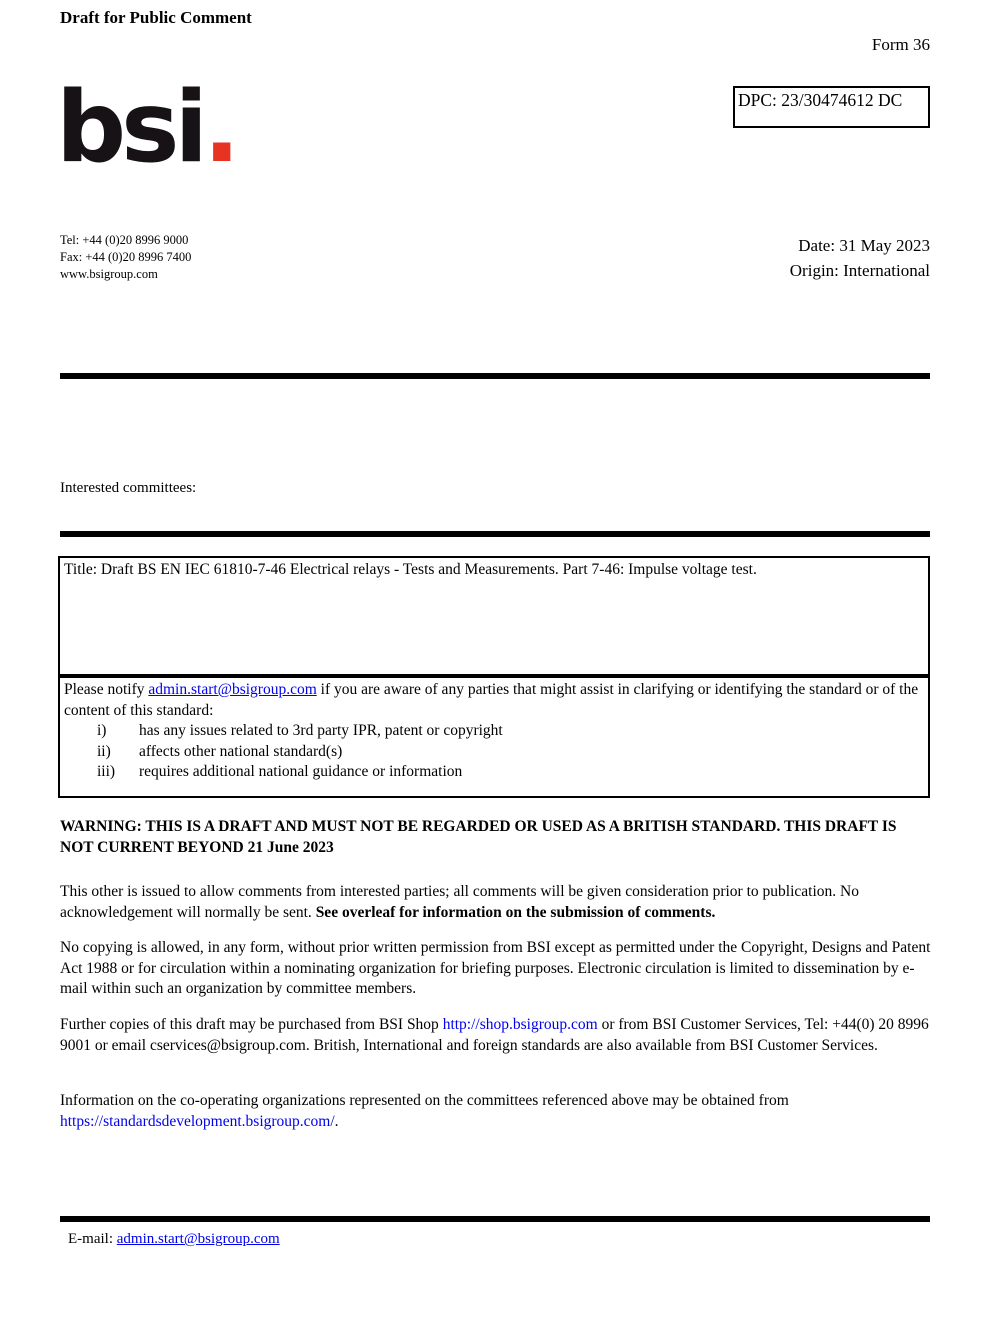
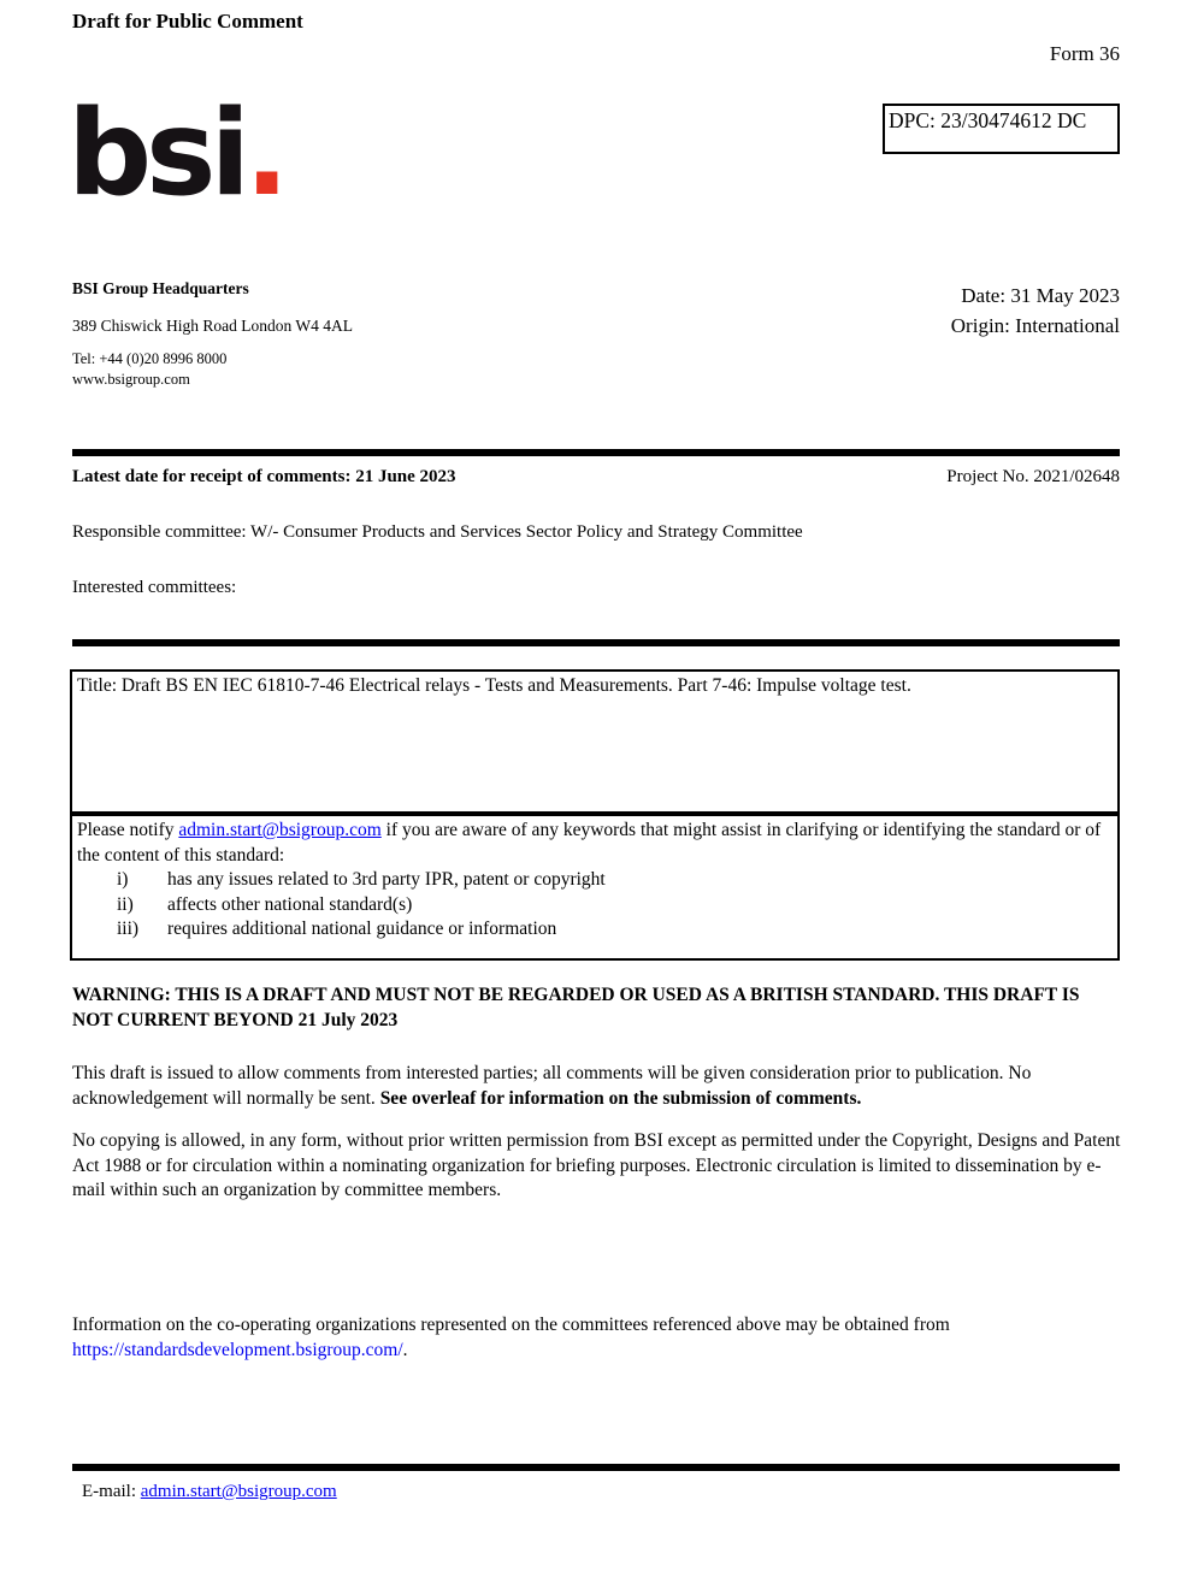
  Draft for Public Comment
  Form 36
  DPC: 23/30474612 DC
  bsi.
+ BSI Group Headquarters
+ 389 Chiswick High Road London W4 4AL
- Tel: +44 (0)20 8996 9000
+ Tel: +44 (0)20 8996 8000
- Fax: +44 (0)20 8996 7400
  www.bsigroup.com
  Date: 31 May 2023
  Origin: International
+ Latest date for receipt of comments: 21 June 2023
+ Project No. 2021/02648
+ Responsible committee: W/- Consumer Products and Services Sector Policy and Strategy Committee
  Interested committees:
  Title: Draft BS EN IEC 61810-7-46 Electrical relays - Tests and Measurements. Part 7-46: Impulse voltage test.
- Please notify admin.start@bsigroup.com if you are aware of any parties that might assist in clarifying or identifying the standard or of the content of this standard:
+ Please notify admin.start@bsigroup.com if you are aware of any keywords that might assist in clarifying or identifying the standard or of the content of this standard:
  i)
  has any issues related to 3rd party IPR, patent or copyright
  ii)
  affects other national standard(s)
  iii)
  requires additional national guidance or information
- WARNING: THIS IS A DRAFT AND MUST NOT BE REGARDED OR USED AS A BRITISH STANDARD. THIS DRAFT IS NOT CURRENT BEYOND 21 June 2023
+ WARNING: THIS IS A DRAFT AND MUST NOT BE REGARDED OR USED AS A BRITISH STANDARD. THIS DRAFT IS NOT CURRENT BEYOND 21 July 2023
- This other is issued to allow comments from interested parties; all comments will be given consideration prior to publication. No acknowledgement will normally be sent. See overleaf for information on the submission of comments.
+ This draft is issued to allow comments from interested parties; all comments will be given consideration prior to publication. No acknowledgement will normally be sent. See overleaf for information on the submission of comments.
  No copying is allowed, in any form, without prior written permission from BSI except as permitted under the Copyright, Designs and Patent Act 1988 or for circulation within a nominating organization for briefing purposes. Electronic circulation is limited to dissemination by e-mail within such an organization by committee members.
- Further copies of this draft may be purchased from BSI Shop http://shop.bsigroup.com or from BSI Customer Services, Tel: +44(0) 20 8996 9001 or email cservices@bsigroup.com. British, International and foreign standards are also available from BSI Customer Services.
  Information on the co-operating organizations represented on the committees referenced above may be obtained from https://standardsdevelopment.bsigroup.com/.
  E-mail: admin.start@bsigroup.com
